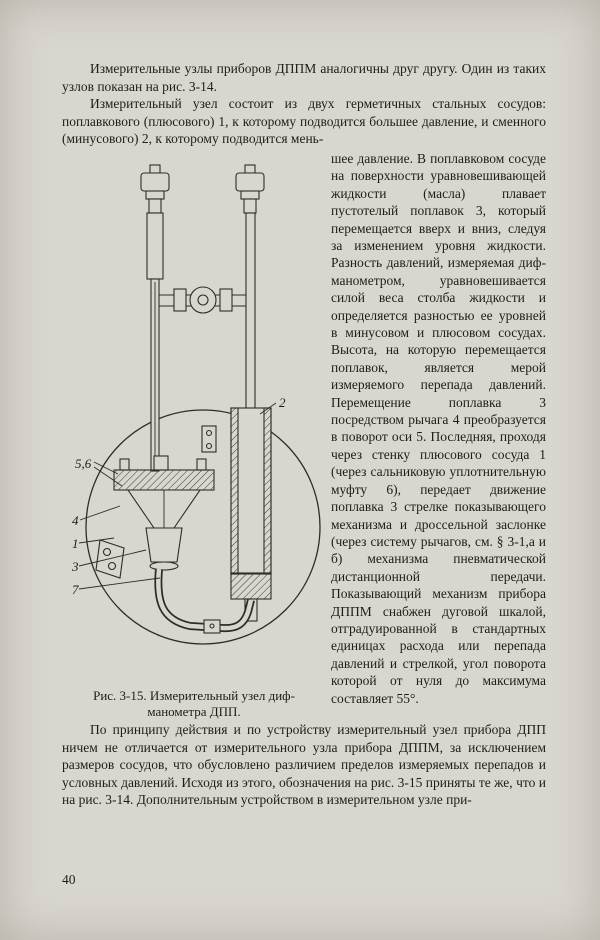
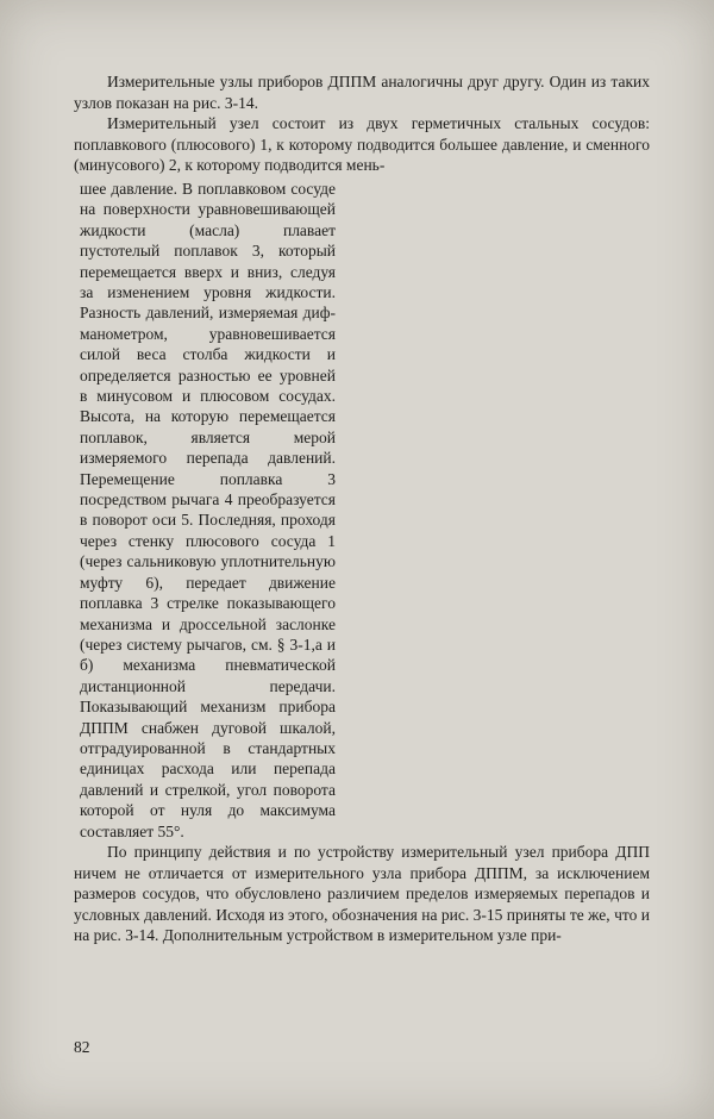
  Измерительные узлы приборов ДППМ аналогичны друг другу. Один из таких узлов показан на рис. 3-14.
  Измерительный узел состоит из двух герметичных стальных сосудов: поплавкового (плюсового) 1, к которому подводится большее давление, и сменного (минусового) 2, к которому подводится мень-
- 5,6
- 4
- 1
- 3
- 7
- 2
- Рис. 3-15. Измерительный узел диф-
- манометра ДПП.
  шее давление. В поплавковом сосуде на поверхности уравновешивающей жидкости (масла) плавает пустотелый поплавок 3, который перемещается вверх и вниз, следуя за изменением уровня жидкости. Разность давлений, измеряемая диф-манометром, уравновешивается силой веса столба жидкости и определяется разностью ее уровней в минусовом и плюсовом сосудах. Высота, на которую перемещается поплавок, является мерой измеряемого перепада давлений. Перемещение поплавка 3 посредством рычага 4 преобразуется в поворот оси 5. Последняя, проходя через стенку плюсового сосуда 1 (через сальниковую уплотнительную муфту 6), передает движение поплавка 3 стрелке показывающего механизма и дроссельной заслонке (через систему рычагов, см. § 3-1,а и б) механизма пневматической дистанционной передачи. Показывающий механизм прибора ДППМ снабжен дуговой шкалой, отградуированной в стандартных единицах расхода или перепада давлений и стрелкой, угол поворота которой от нуля до максимума составляет 55°.
  По принципу действия и по устройству измерительный узел прибора ДПП ничем не отличается от измерительного узла прибора ДППМ, за исключением размеров сосудов, что обусловлено различием пределов измеряемых перепадов и условных давлений. Исходя из этого, обозначения на рис. 3-15 приняты те же, что и на рис. 3-14. Дополнительным устройством в измерительном узле при-
- 40
+ 82
